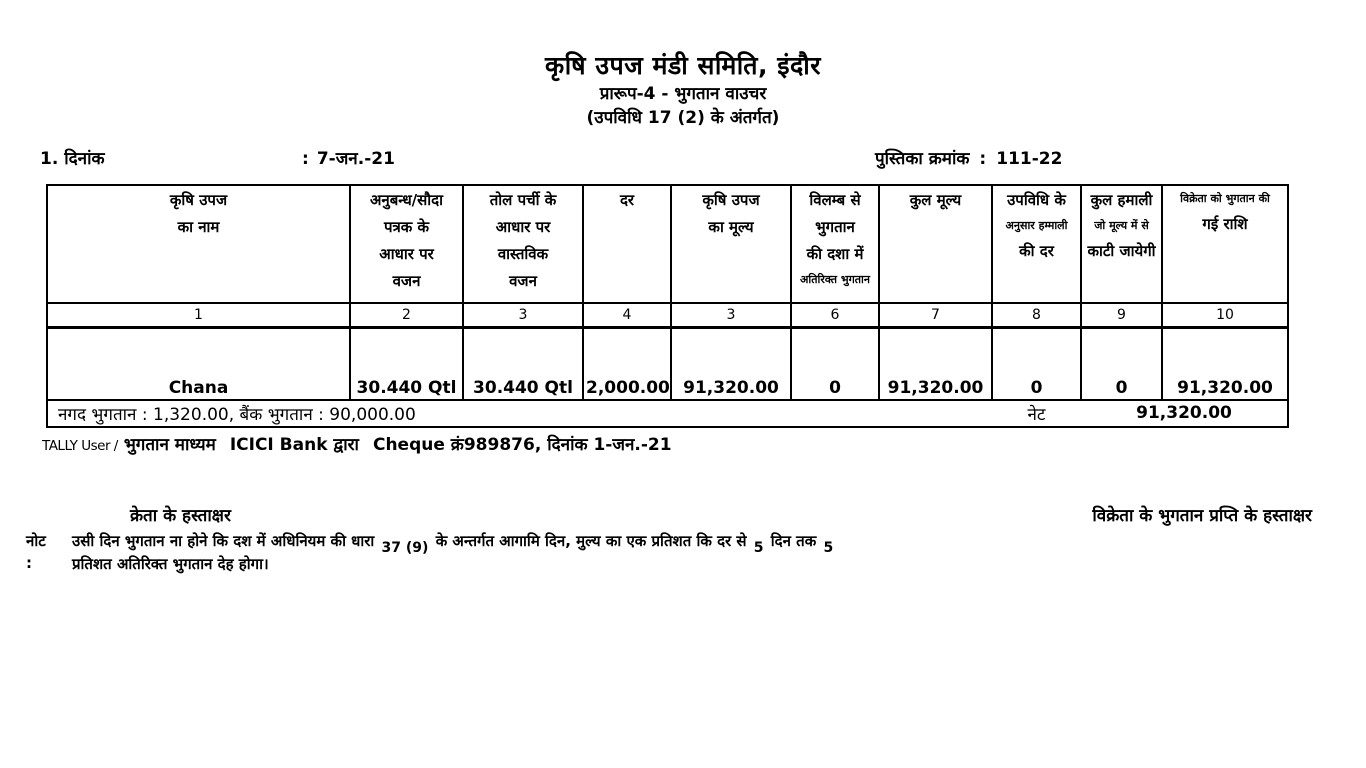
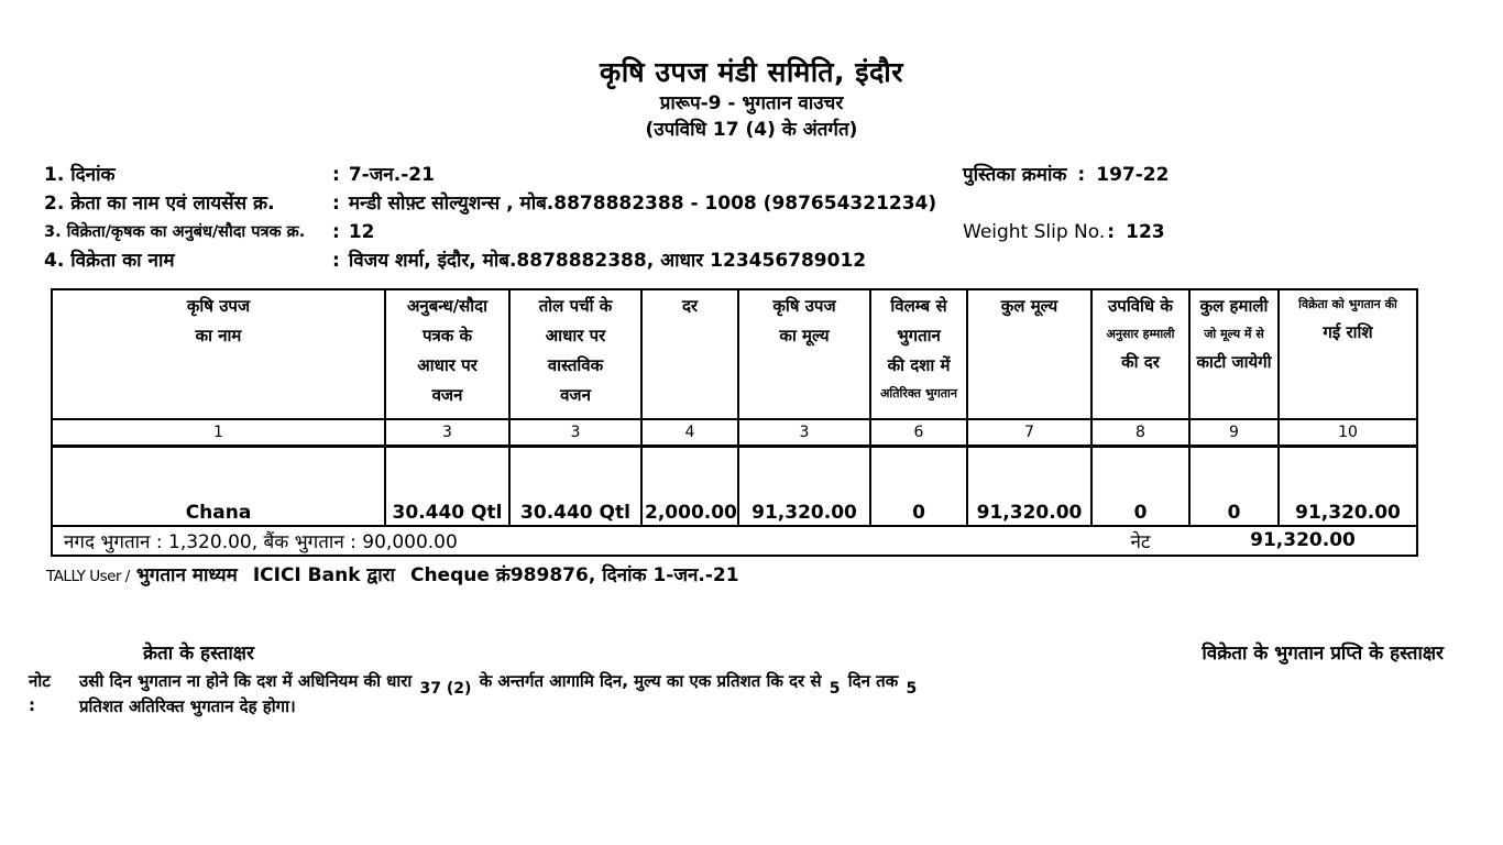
  कृषि उपज मंडी समिति, इंदौर
- प्रारूप-4 - भुगतान वाउचर
+ प्रारूप-9 - भुगतान वाउचर
- (उपविधि 17 (2) के अंतर्गत)
+ (उपविधि 17 (4) के अंतर्गत)
  1. दिनांक : 7-जन.-21
- पुस्तिका क्रमांक : 111-22
+ पुस्तिका क्रमांक : 197-22
+ 2. क्रेता का नाम एवं लायसेंस क्र. : मन्डी सोफ़्ट सोल्युशन्स , मोब.8878882388 - 1008 (987654321234)
+ 3. विक्रेता/कृषक का अनुबंध/सौदा पत्रक क्र. : 12
+ Weight Slip No.: 123
+ 4. विक्रेता का नाम : विजय शर्मा, इंदौर, मोब.8878882388, आधार 123456789012
  कृषि उपज का नाम	अनुबन्ध/सौदा पत्रक के आधार पर वजन	तोल पर्ची के आधार पर वास्तविक वजन	दर	कृषि उपज का मूल्य	विलम्ब से भुगतान की दशा मेंअतिरिक्त भुगतान	कुल मूल्य	उपविधि केअनुसार हम्मालीकी दर	कुल हमालीजो मूल्य में सेकाटी जायेगी	विक्रेता को भुगतान कीगई राशि
- 1	2	3	4	3	6	7	8	9	10
+ 1	3	3	4	3	6	7	8	9	10
  Chana	30.440 Qtl	30.440 Qtl	2,000.00	91,320.00	0	91,320.00	0	0	91,320.00
  नगद भुगतान : 1,320.00, बैंक भुगतान : 90,000.00	नेट	91,320.00
  TALLY User / भुगतान माध्यम ICICI Bank द्वारा Cheque क्रं989876, दिनांक 1-जन.-21
  क्रेता के हस्ताक्षर
  विक्रेता के भुगतान प्रप्ति के हस्ताक्षर
  नोट
  :
- उसी दिन भुगतान ना होने कि दश में अधिनियम की धारा 37 (9) के अन्तर्गत आगामि दिन, मुल्य का एक प्रतिशत कि दर से 5 दिन तक 5
+ उसी दिन भुगतान ना होने कि दश में अधिनियम की धारा 37 (2) के अन्तर्गत आगामि दिन, मुल्य का एक प्रतिशत कि दर से 5 दिन तक 5
  प्रतिशत अतिरिक्त भुगतान देह होगा।
